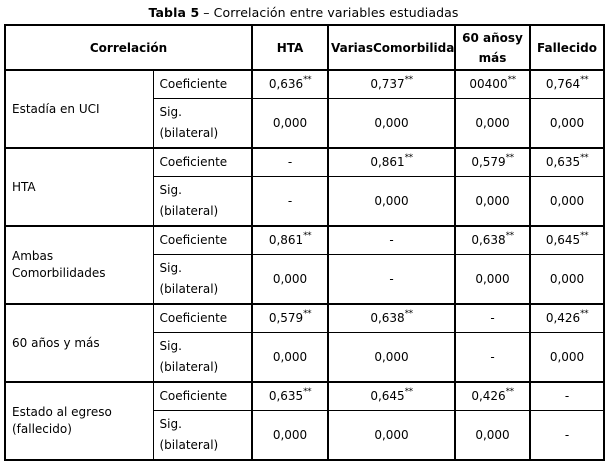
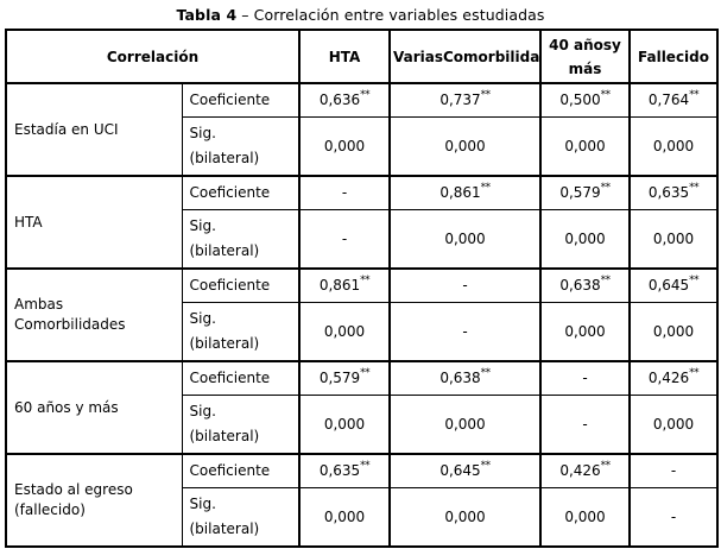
- Tabla 5 – Correlación entre variables estudiadas
+ Tabla 4 – Correlación entre variables estudiadas
- Correlación	HTA	VariasComorbilida	60 añosy más	Fallecido
+ Correlación	HTA	VariasComorbilida	40 añosy más	Fallecido
- Estadía en UCI	Coeficiente	0,636**	0,737**	00400**	0,764**
+ Estadía en UCI	Coeficiente	0,636**	0,737**	0,500**	0,764**
  Sig.(bilateral)	0,000	0,000	0,000	0,000
  HTA	Coeficiente	-	0,861**	0,579**	0,635**
  Sig.(bilateral)	-	0,000	0,000	0,000
  AmbasComorbilidades	Coeficiente	0,861**	-	0,638**	0,645**
  Sig.(bilateral)	0,000	-	0,000	0,000
  60 años y más	Coeficiente	0,579**	0,638**	-	0,426**
  Sig.(bilateral)	0,000	0,000	-	0,000
  Estado al egreso(fallecido)	Coeficiente	0,635**	0,645**	0,426**	-
  Sig.(bilateral)	0,000	0,000	0,000	-
